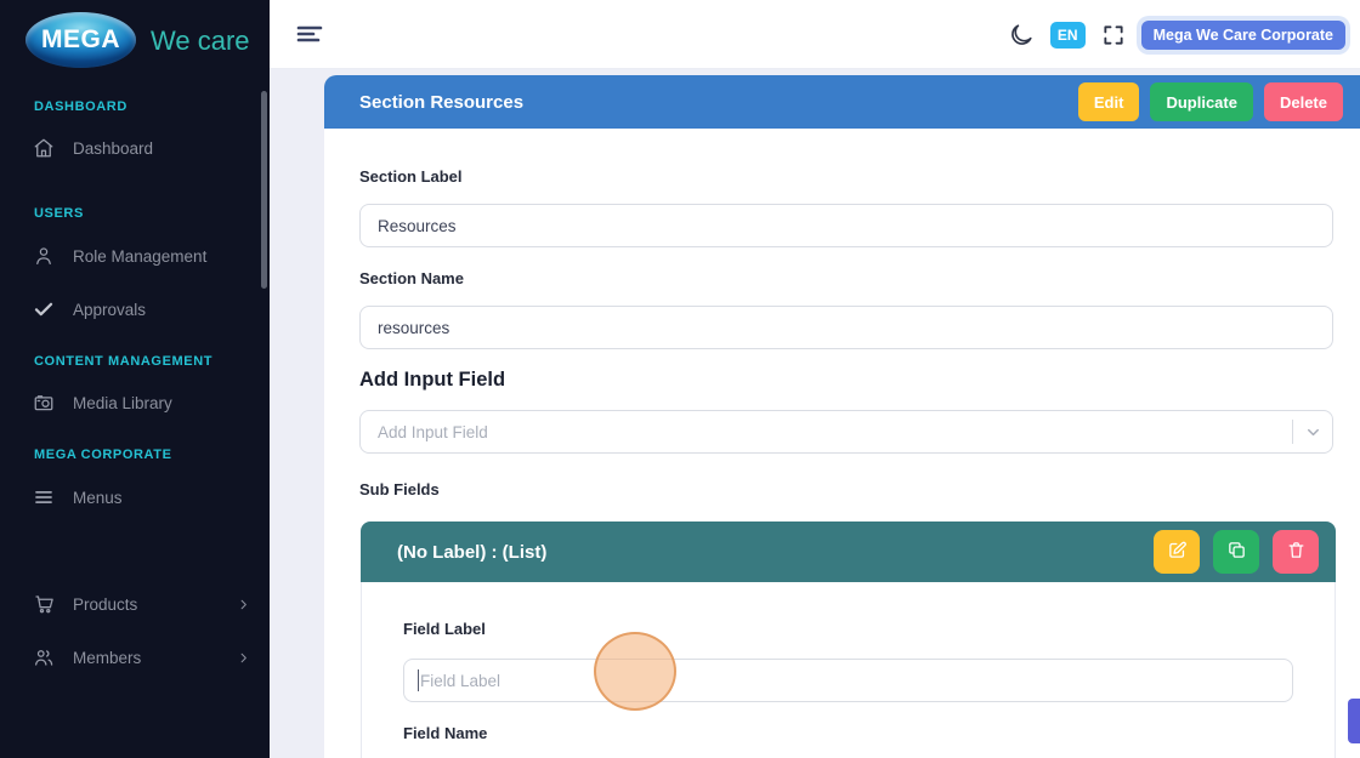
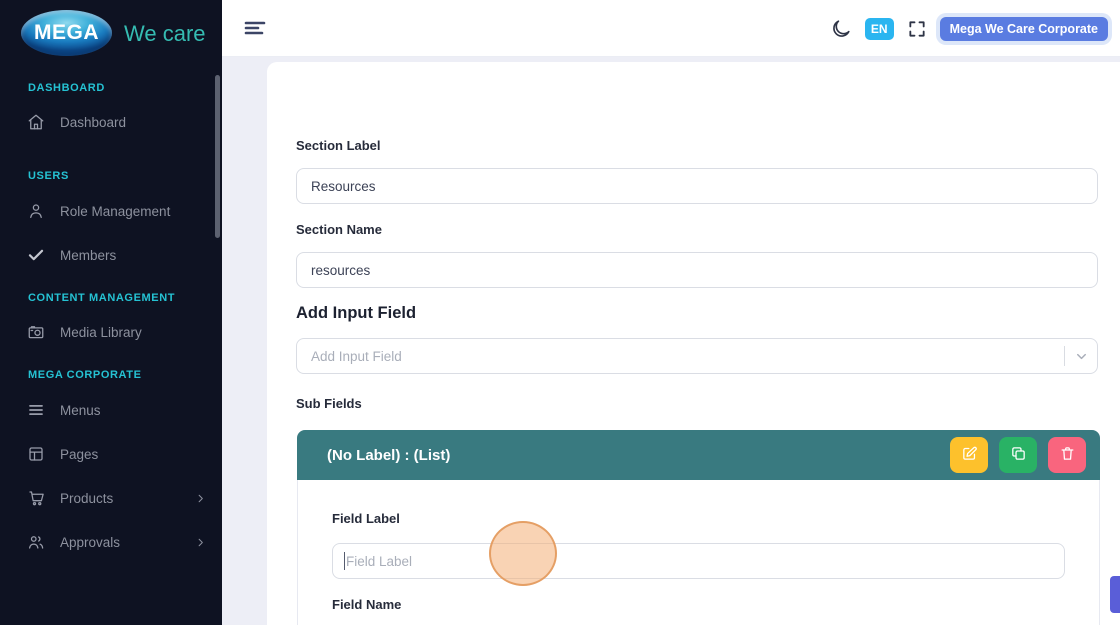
  MEGA
  We care
  DASHBOARD
  Dashboard
  USERS
  Role Management
- Approvals
+ Members
  CONTENT MANAGEMENT
  Media Library
  MEGA CORPORATE
  Menus
+ Pages
  Products
- Members
+ Approvals
  EN
  Mega We Care Corporate
- Section Resources
- Edit
- Duplicate
- Delete
  Section Label
  Resources
  Section Name
  resources
  Add Input Field
  Add Input Field
  Sub Fields
  (No Label) : (List)
  Field Label
  Field Label
  Field Name
